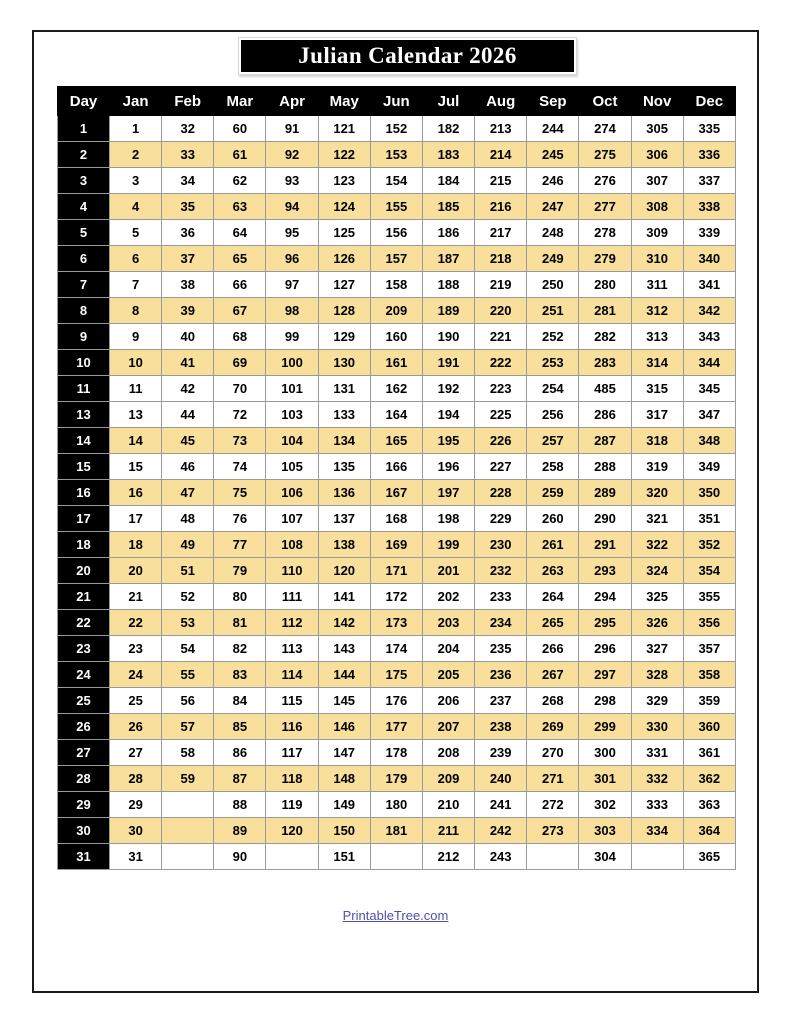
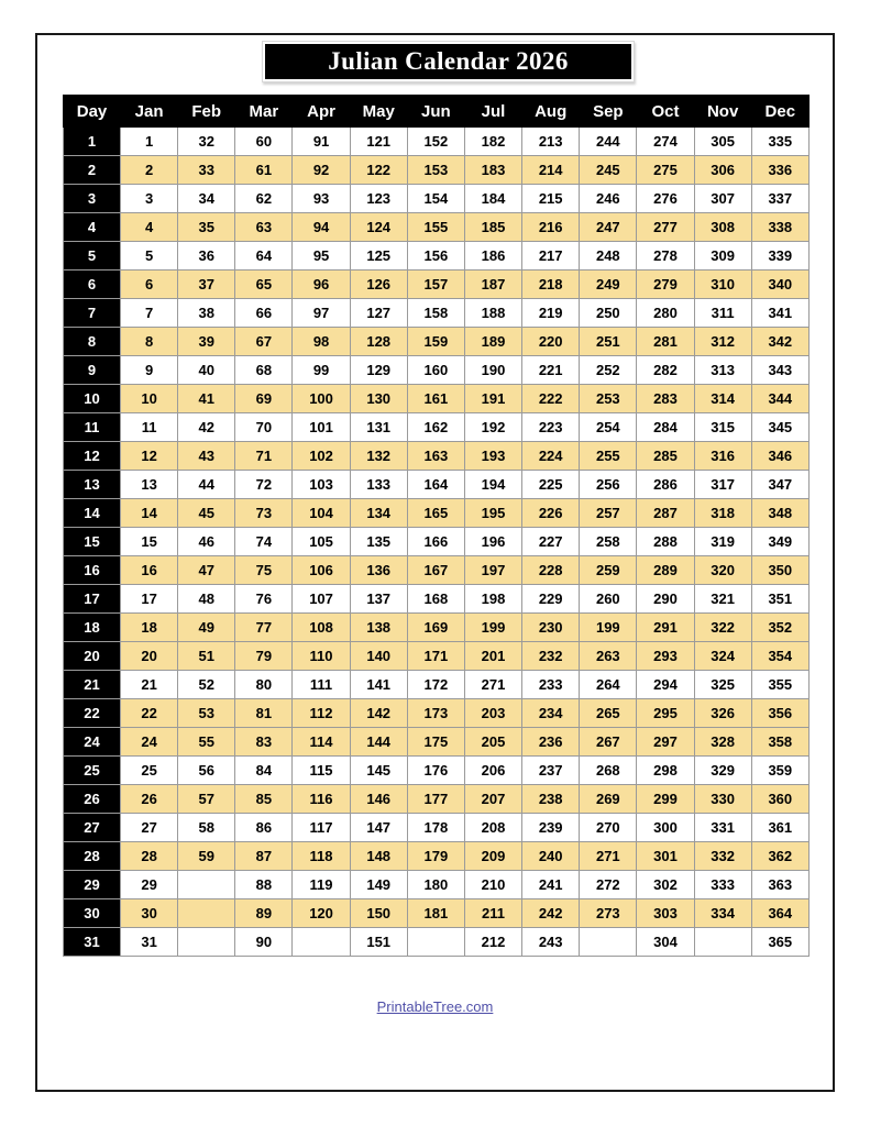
  Julian Calendar 2026
  Day	Jan	Feb	Mar	Apr	May	Jun	Jul	Aug	Sep	Oct	Nov	Dec
  1	1	32	60	91	121	152	182	213	244	274	305	335
  2	2	33	61	92	122	153	183	214	245	275	306	336
  3	3	34	62	93	123	154	184	215	246	276	307	337
  4	4	35	63	94	124	155	185	216	247	277	308	338
  5	5	36	64	95	125	156	186	217	248	278	309	339
  6	6	37	65	96	126	157	187	218	249	279	310	340
  7	7	38	66	97	127	158	188	219	250	280	311	341
- 8	8	39	67	98	128	209	189	220	251	281	312	342
+ 8	8	39	67	98	128	159	189	220	251	281	312	342
  9	9	40	68	99	129	160	190	221	252	282	313	343
  10	10	41	69	100	130	161	191	222	253	283	314	344
- 11	11	42	70	101	131	162	192	223	254	485	315	345
+ 11	11	42	70	101	131	162	192	223	254	284	315	345
+ 12	12	43	71	102	132	163	193	224	255	285	316	346
  13	13	44	72	103	133	164	194	225	256	286	317	347
  14	14	45	73	104	134	165	195	226	257	287	318	348
  15	15	46	74	105	135	166	196	227	258	288	319	349
  16	16	47	75	106	136	167	197	228	259	289	320	350
  17	17	48	76	107	137	168	198	229	260	290	321	351
- 18	18	49	77	108	138	169	199	230	261	291	322	352
+ 18	18	49	77	108	138	169	199	230	199	291	322	352
- 20	20	51	79	110	120	171	201	232	263	293	324	354
+ 20	20	51	79	110	140	171	201	232	263	293	324	354
- 21	21	52	80	111	141	172	202	233	264	294	325	355
+ 21	21	52	80	111	141	172	271	233	264	294	325	355
  22	22	53	81	112	142	173	203	234	265	295	326	356
- 23	23	54	82	113	143	174	204	235	266	296	327	357
  24	24	55	83	114	144	175	205	236	267	297	328	358
  25	25	56	84	115	145	176	206	237	268	298	329	359
  26	26	57	85	116	146	177	207	238	269	299	330	360
  27	27	58	86	117	147	178	208	239	270	300	331	361
  28	28	59	87	118	148	179	209	240	271	301	332	362
  29	29		88	119	149	180	210	241	272	302	333	363
  30	30		89	120	150	181	211	242	273	303	334	364
  31	31		90		151		212	243		304		365
  PrintableTree.com
